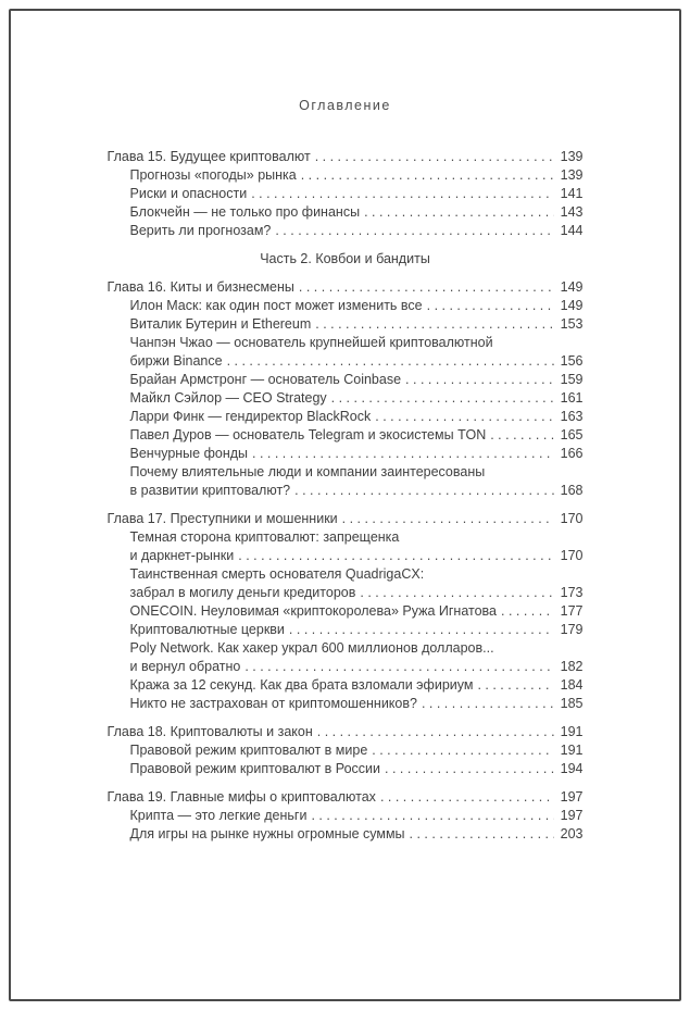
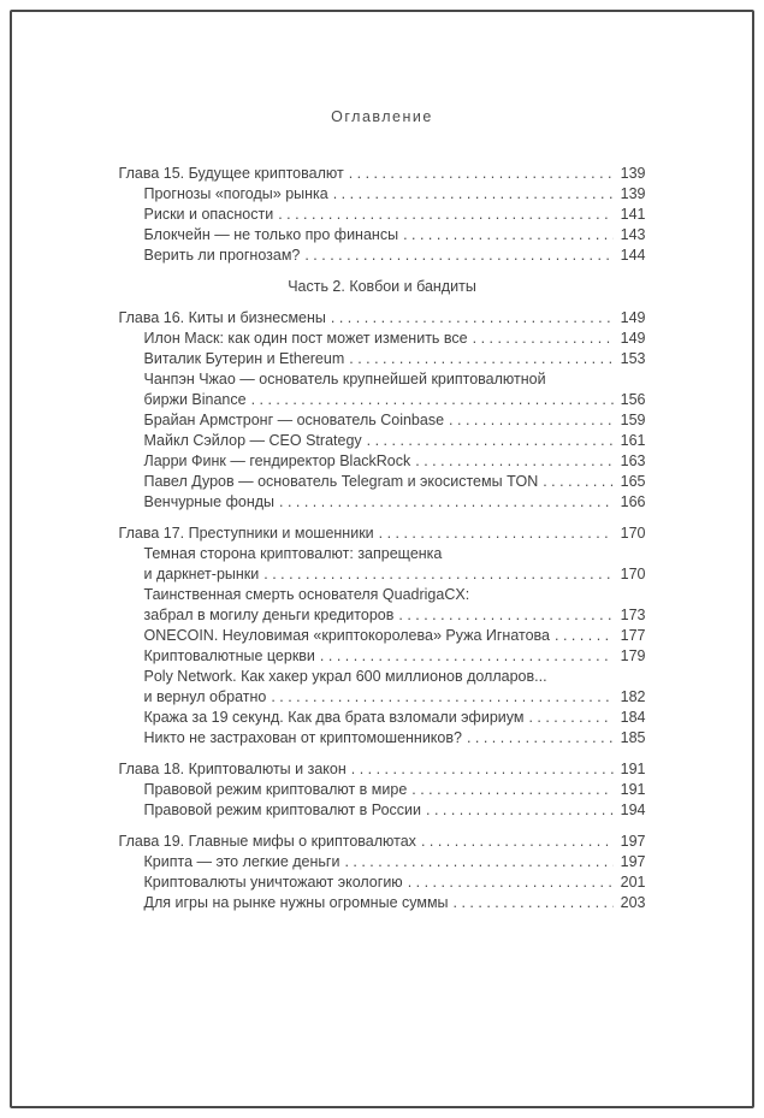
  Оглавление
  Глава 15. Будущее криптовалют
  139
  Прогнозы «погоды» рынка
  139
  Риски и опасности
  141
  Блокчейн — не только про финансы
  143
  Верить ли прогнозам?
  144
  Часть 2. Ковбои и бандиты
  Глава 16. Киты и бизнесмены
  149
  Илон Маск: как один пост может изменить все
  149
  Виталик Бутерин и Ethereum
  153
  Чанпэн Чжао — основатель крупнейшей криптовалютной
  биржи Binance
  156
  Брайан Армстронг — основатель Coinbase
  159
  Майкл Сэйлор — CEO Strategy
  161
  Ларри Финк — гендиректор BlackRock
  163
  Павел Дуров — основатель Telegram и экосистемы TON
  165
  Венчурные фонды
  166
- Почему влиятельные люди и компании заинтересованы
- в развитии криптовалют?
- 168
  Глава 17. Преступники и мошенники
  170
  Темная сторона криптовалют: запрещенка
  и даркнет-рынки
  170
  Таинственная смерть основателя QuadrigaCX:
  забрал в могилу деньги кредиторов
  173
  ONECOIN. Неуловимая «криптокоролева» Ружа Игнатова
  177
  Криптовалютные церкви
  179
  Poly Network. Как хакер украл 600 миллионов долларов...
  и вернул обратно
  182
- Кража за 12 секунд. Как два брата взломали эфириум
+ Кража за 19 секунд. Как два брата взломали эфириум
  184
  Никто не застрахован от криптомошенников?
  185
  Глава 18. Криптовалюты и закон
  191
  Правовой режим криптовалют в мире
  191
  Правовой режим криптовалют в России
  194
  Глава 19. Главные мифы о криптовалютах
  197
  Крипта — это легкие деньги
  197
+ Криптовалюты уничтожают экологию
+ 201
  Для игры на рынке нужны огромные суммы
  203
